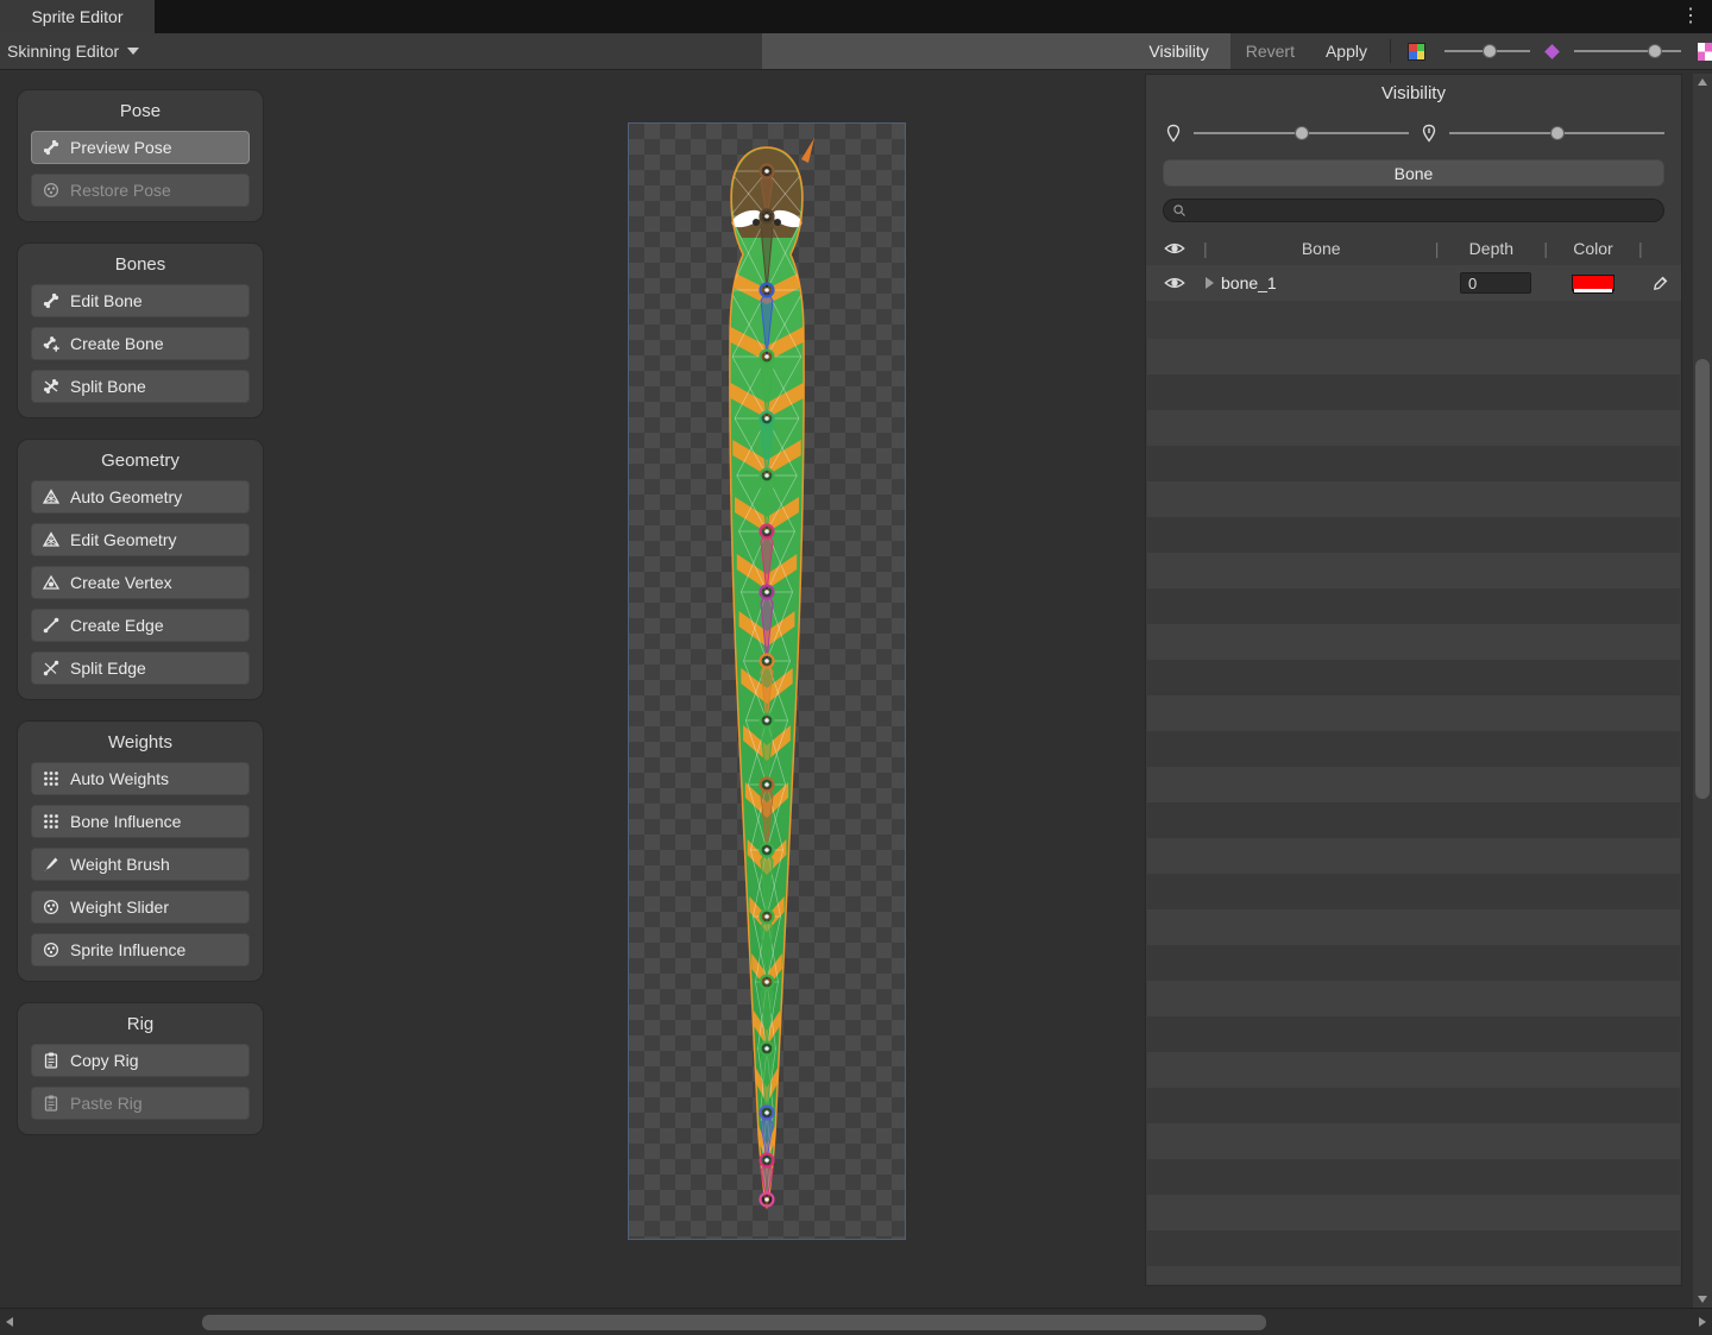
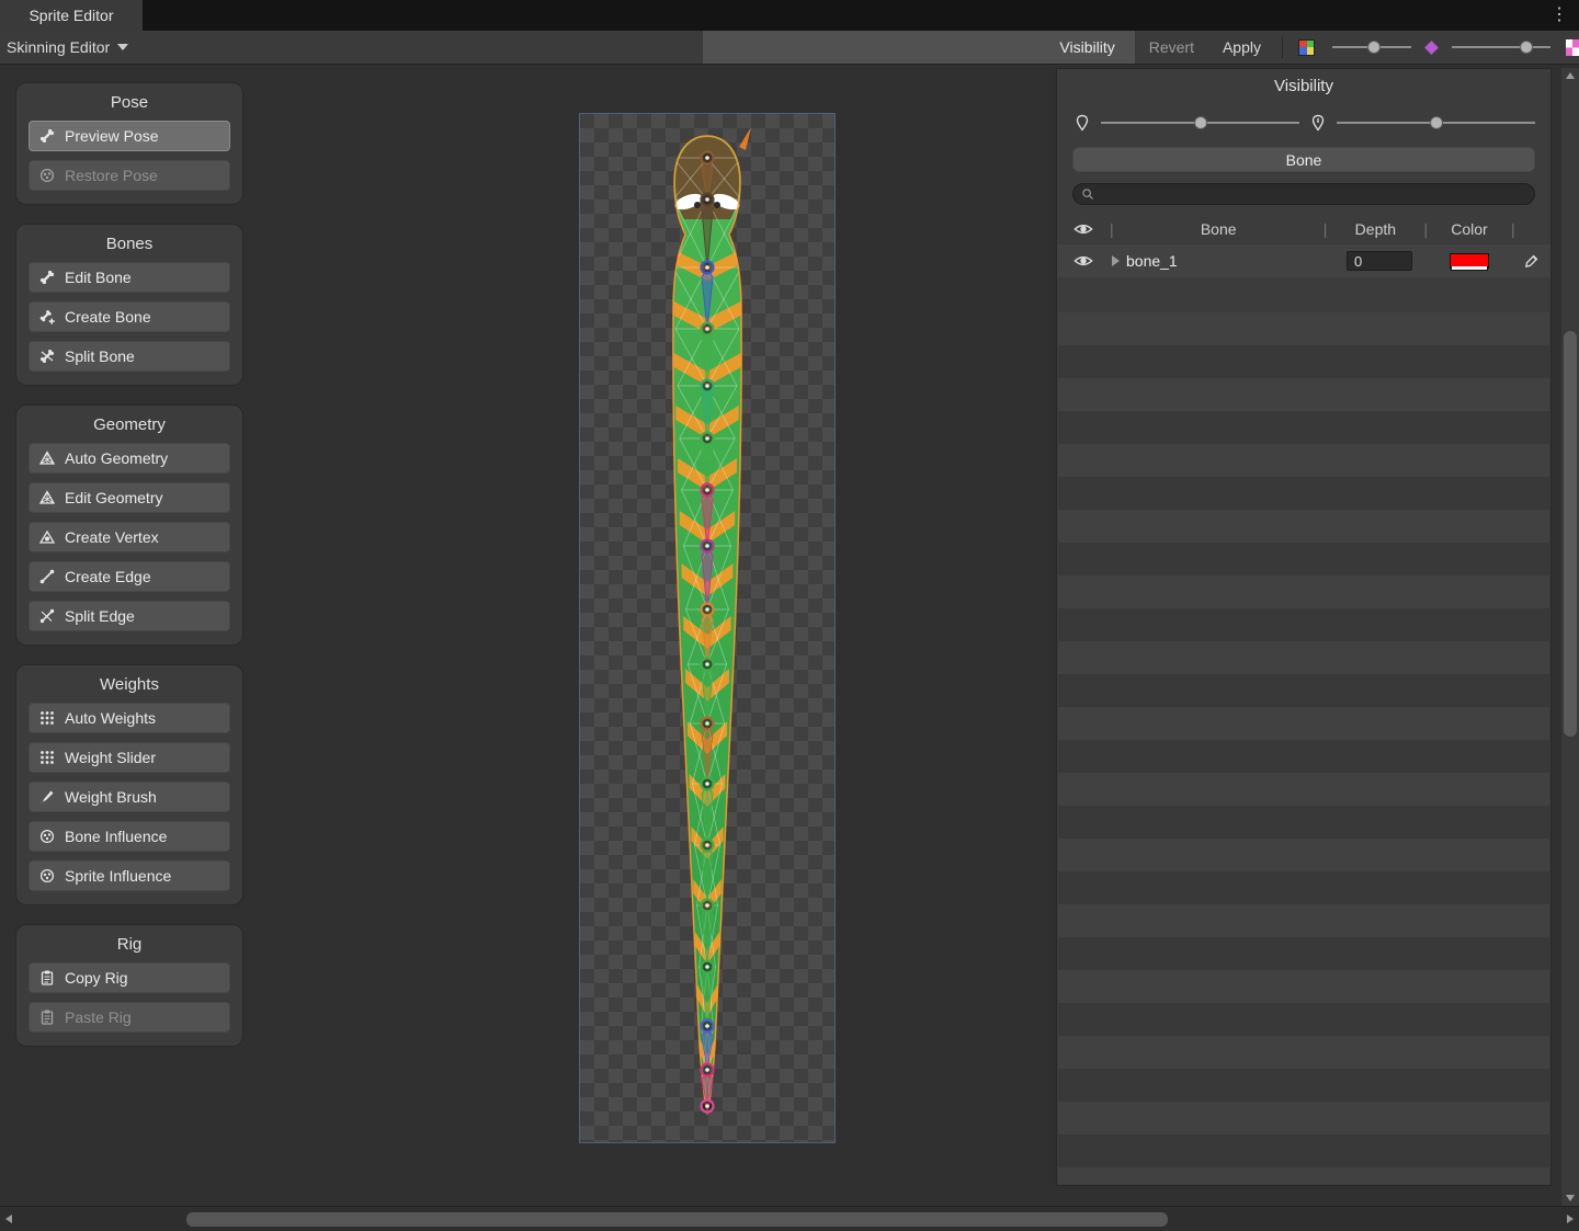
  Sprite Editor
  ⋮
  Skinning Editor
  Visibility
  Revert
  Apply
  Pose
  Preview Pose
  Restore Pose
  Bones
  Edit Bone
  Create Bone
  Split Bone
  Geometry
  Auto Geometry
  Edit Geometry
  Create Vertex
  Create Edge
  Split Edge
  Weights
  Auto Weights
- Bone Influence
+ Weight Slider
  Weight Brush
- Weight Slider
+ Bone Influence
  Sprite Influence
  Rig
  Copy Rig
  Paste Rig
  Visibility
  Bone
  |
  Bone
  |
  Depth
  |
  Color
  |
  bone_1
  0
